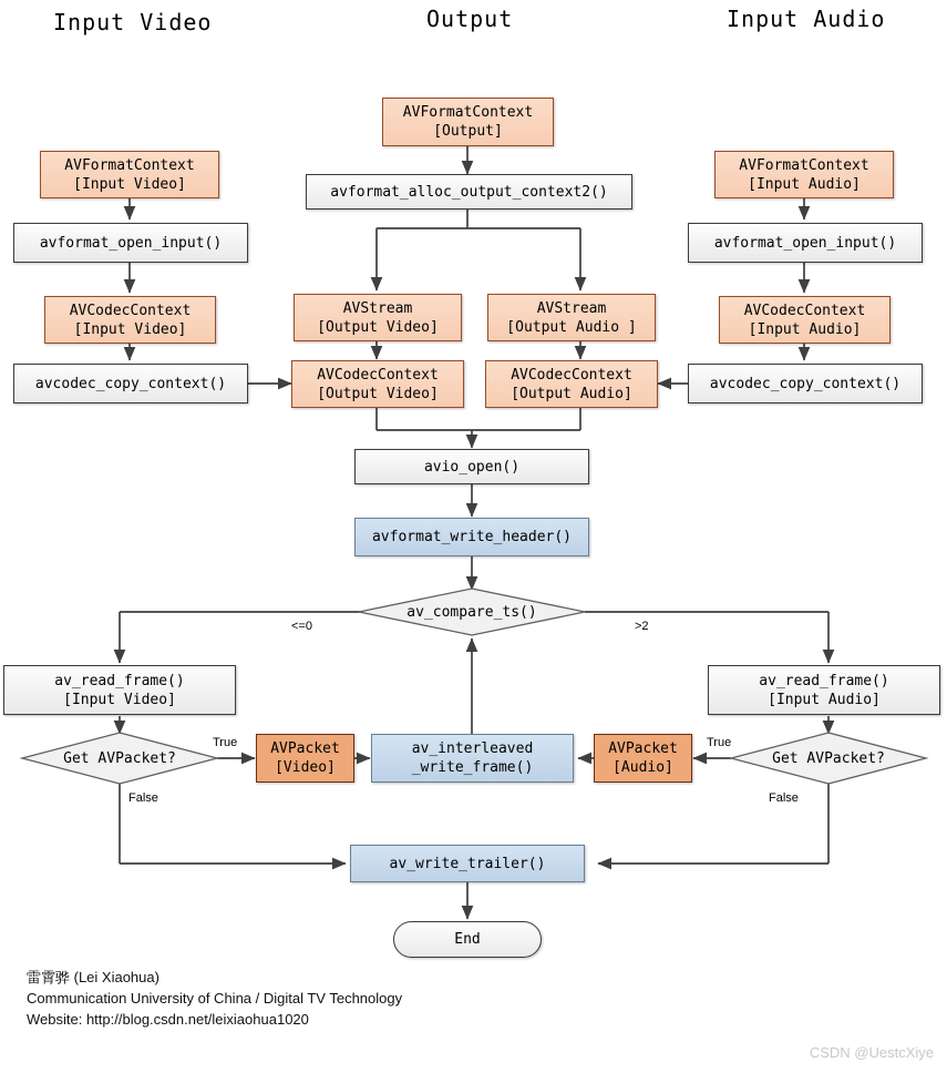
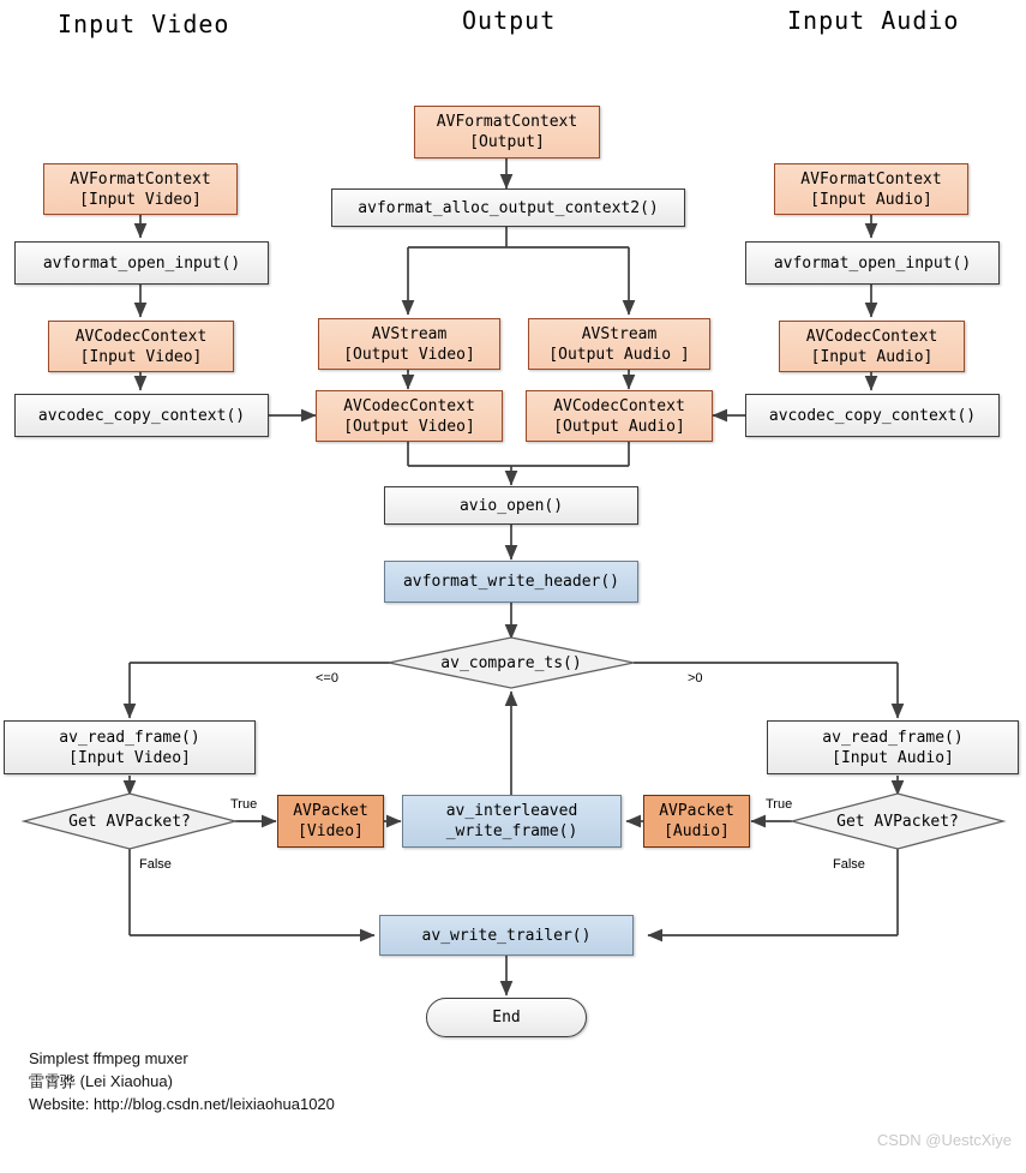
  Input Video
  Output
  Input Audio
  AVFormatContext
  [Input Video]
  avformat_open_input()
  AVCodecContext
  [Input Video]
  avcodec_copy_context()
  AVFormatContext
  [Output]
  avformat_alloc_output_context2()
  AVStream
  [Output Video]
  AVStream
  [Output Audio ]
  AVCodecContext
  [Output Video]
  AVCodecContext
  [Output Audio]
  avio_open()
  avformat_write_header()
  AVFormatContext
  [Input Audio]
  avformat_open_input()
  AVCodecContext
  [Input Audio]
  avcodec_copy_context()
  av_compare_ts()
  <=0
- >2
+ >0
  av_read_frame()
  [Input Video]
  av_read_frame()
  [Input Audio]
  Get AVPacket?
  Get AVPacket?
  True
  False
  True
  False
  AVPacket
  [Video]
  AVPacket
  [Audio]
  av_interleaved
  _write_frame()
  av_write_trailer()
  End
+ Simplest ffmpeg muxer
  雷霄骅 (Lei Xiaohua)
- Communication University of China / Digital TV Technology
  Website: http://blog.csdn.net/leixiaohua1020
  CSDN @UestcXiye
